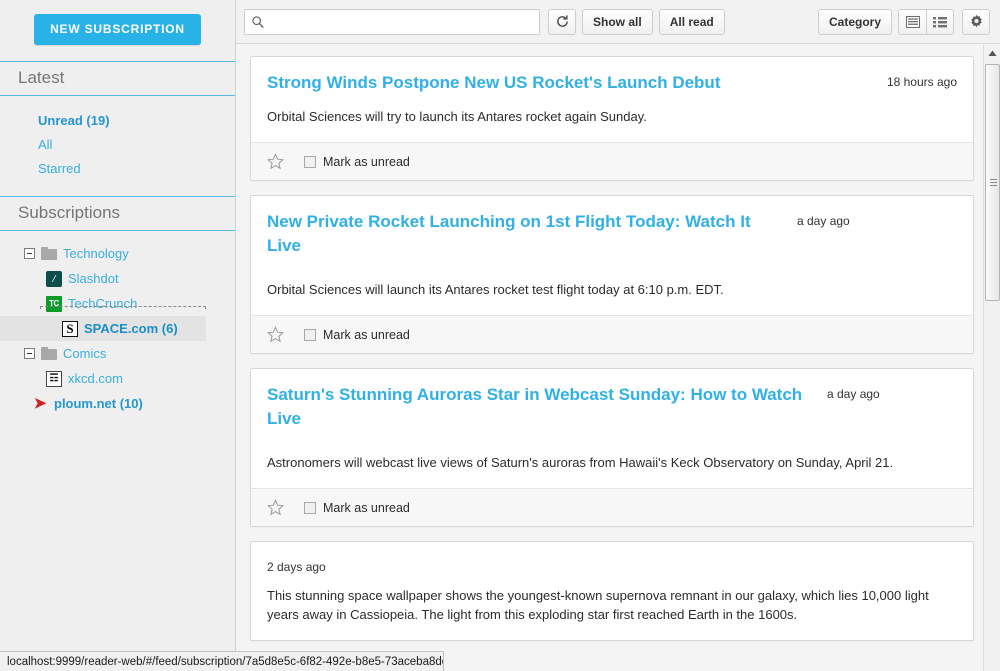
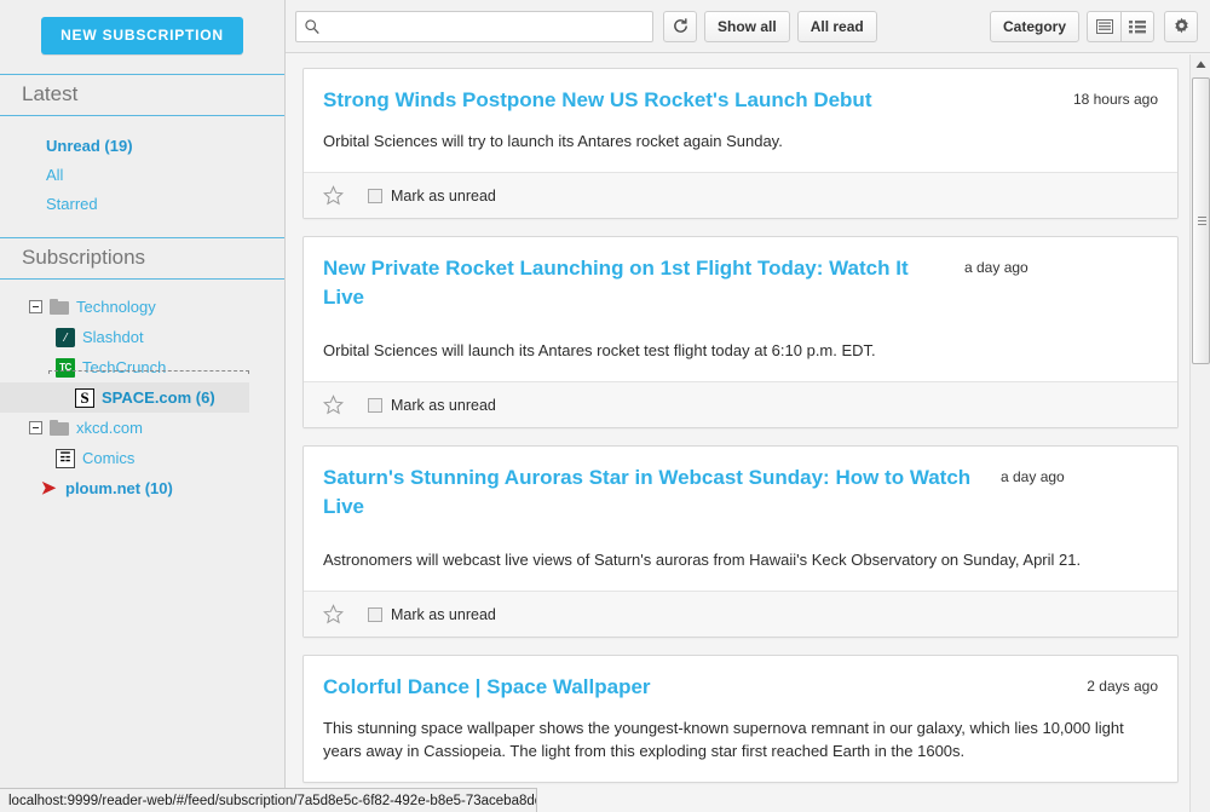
  NEW SUBSCRIPTION
  Latest
  Unread (19)
  All
  Starred
  Subscriptions
  Technology
  /
  Slashdot
  TC
  TechCrunch
  S
  SPACE.com (6)
- Comics
+ xkcd.com
  ☶
- xkcd.com
+ Comics
  ➤
  ploum.net (10)
  Show all
  All read
  Category
  Strong Winds Postpone New US Rocket's Launch Debut
  18 hours ago
  Orbital Sciences will try to launch its Antares rocket again Sunday.
  Mark as unread
  New Private Rocket Launching on 1st Flight Today: Watch It Live
  a day ago
  Orbital Sciences will launch its Antares rocket test flight today at 6:10 p.m. EDT.
  Mark as unread
  Saturn's Stunning Auroras Star in Webcast Sunday: How to Watch Live
  a day ago
  Astronomers will webcast live views of Saturn's auroras from Hawaii's Keck Observatory on Sunday, April 21.
  Mark as unread
+ Colorful Dance | Space Wallpaper
  2 days ago
  This stunning space wallpaper shows the youngest-known supernova remnant in our galaxy, which lies 10,000 light years away in Cassiopeia. The light from this exploding star first reached Earth in the 1600s.
  localhost:9999/reader-web/#/feed/subscription/7a5d8e5c-6f82-492e-b8e5-73aceba8d
